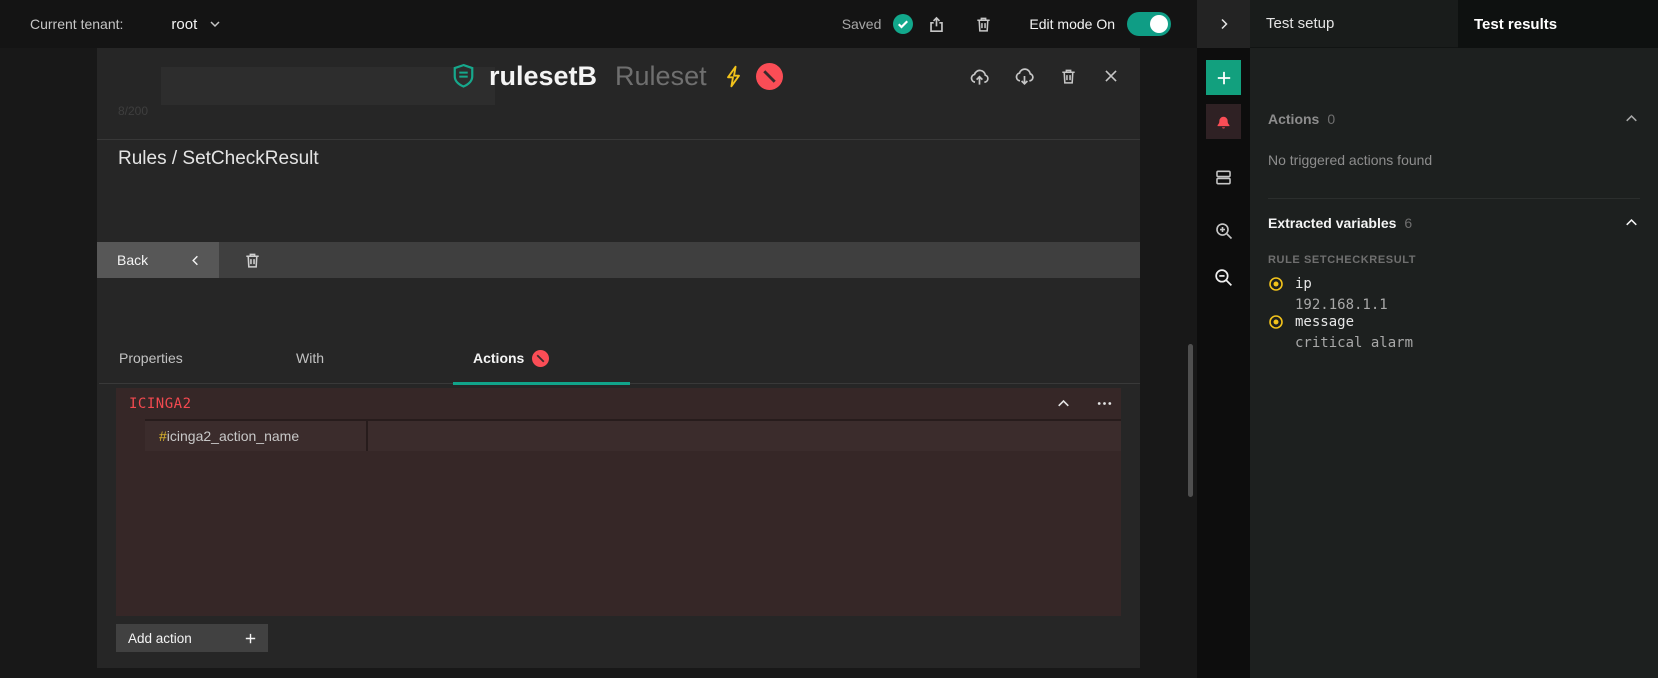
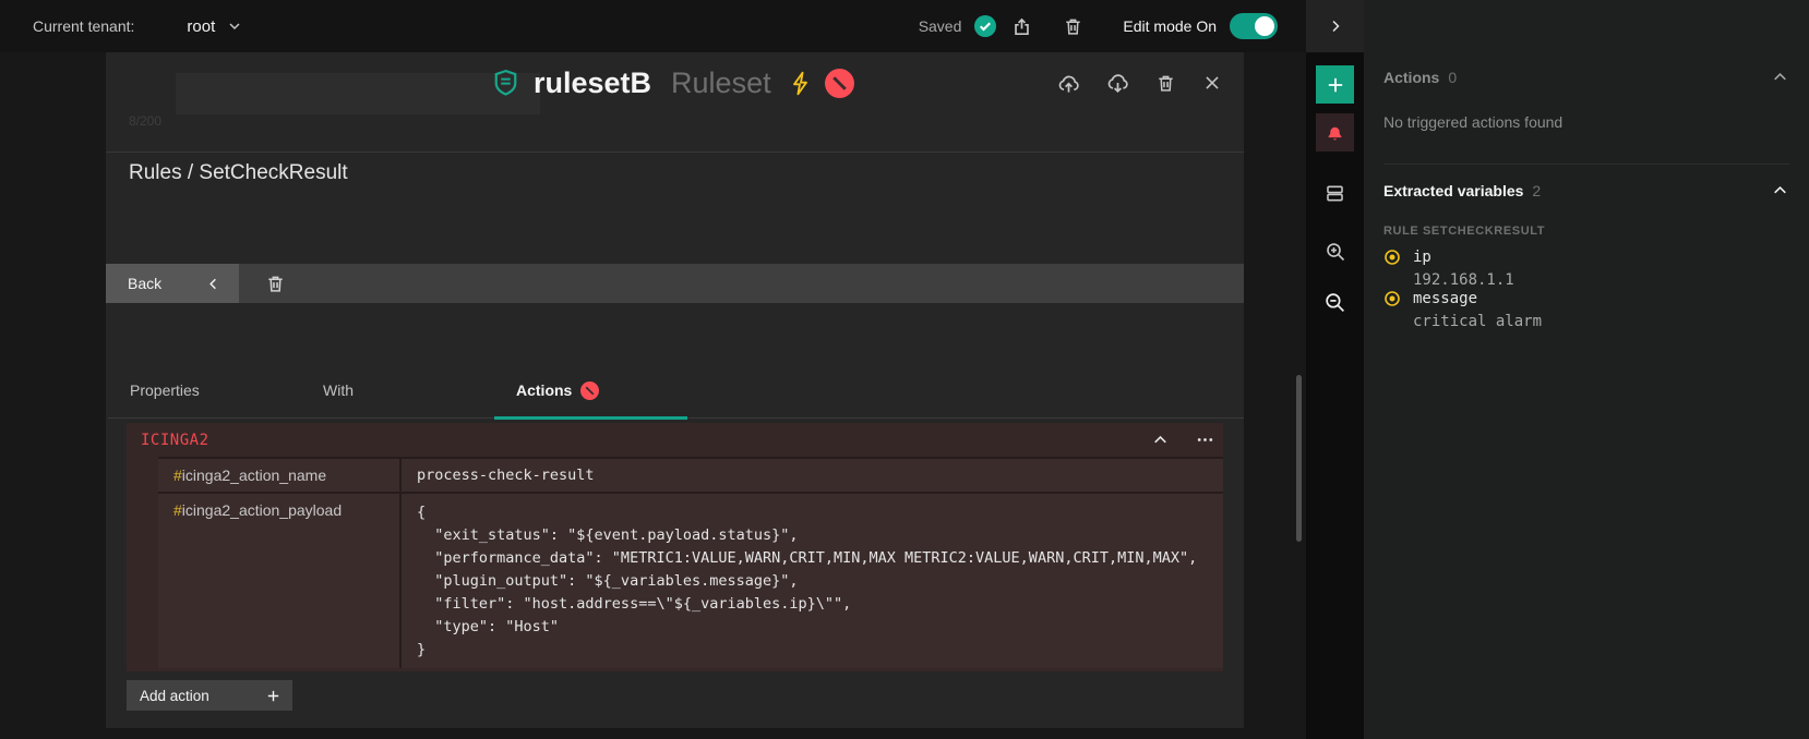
  Current tenant:
  root
  Saved
  Edit mode On
  rulesetB
  Ruleset
  8/200
  Rules / SetCheckResult
  Back
  Properties
  With
  Actions
  ICINGA2
  #icinga2_action_name
+ process-check-result
+ #icinga2_action_payload
+ {
+ "exit_status": "${event.payload.status}",
+ "performance_data": "METRIC1:VALUE,WARN,CRIT,MIN,MAX METRIC2:VALUE,WARN,CRIT,MIN,MAX",
+ "plugin_output": "${_variables.message}",
+ "filter": "host.address==\"${_variables.ip}\"",
+ "type": "Host"
+ }
  Add action
- Test setup
- Test results
  Actions 0
  No triggered actions found
- Extracted variables 6
+ Extracted variables 2
  RULE SETCHECKRESULT
  ip
  192.168.1.1
  message
  critical alarm
